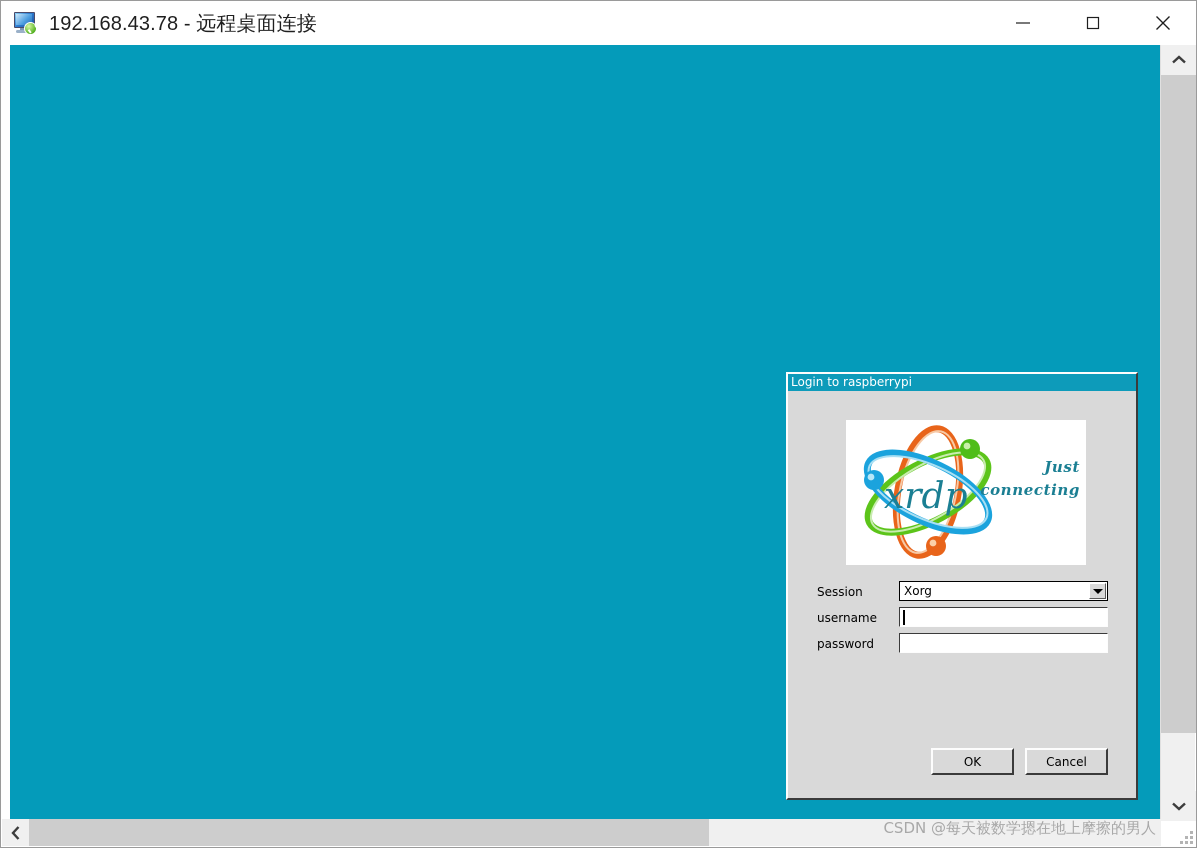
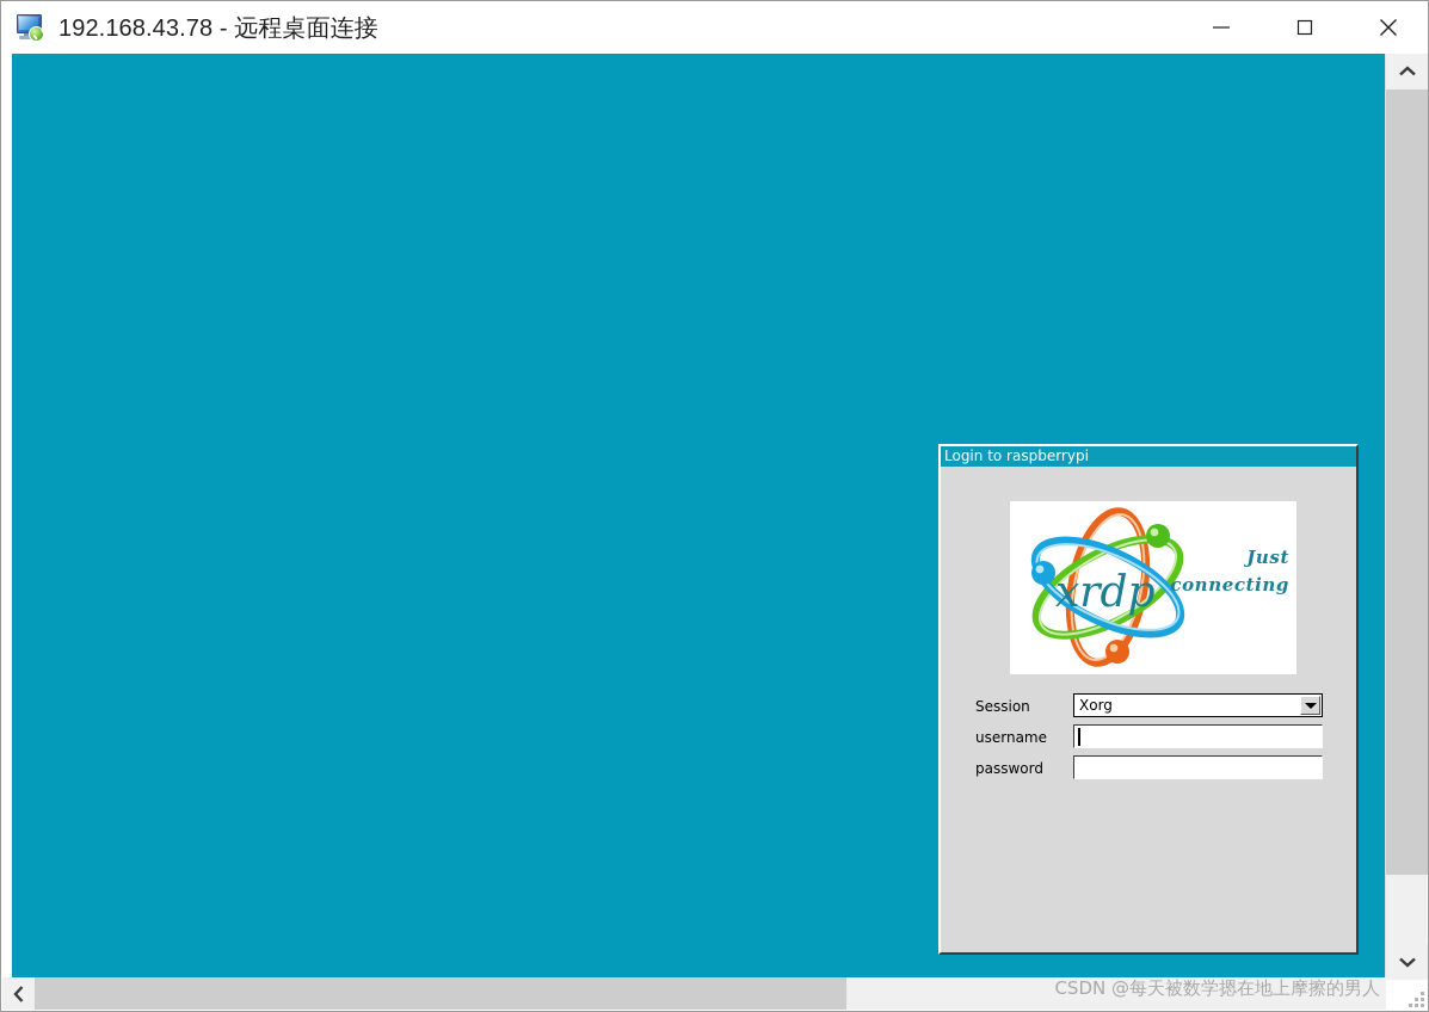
  192.168.43.78 - 远程桌面连接
  Login to raspberrypi
  xrdp
  Just
  connecting
  Session
  Xorg
  username
  password
- OK
- Cancel
  CSDN @每天被数学摁在地上摩擦的男人
